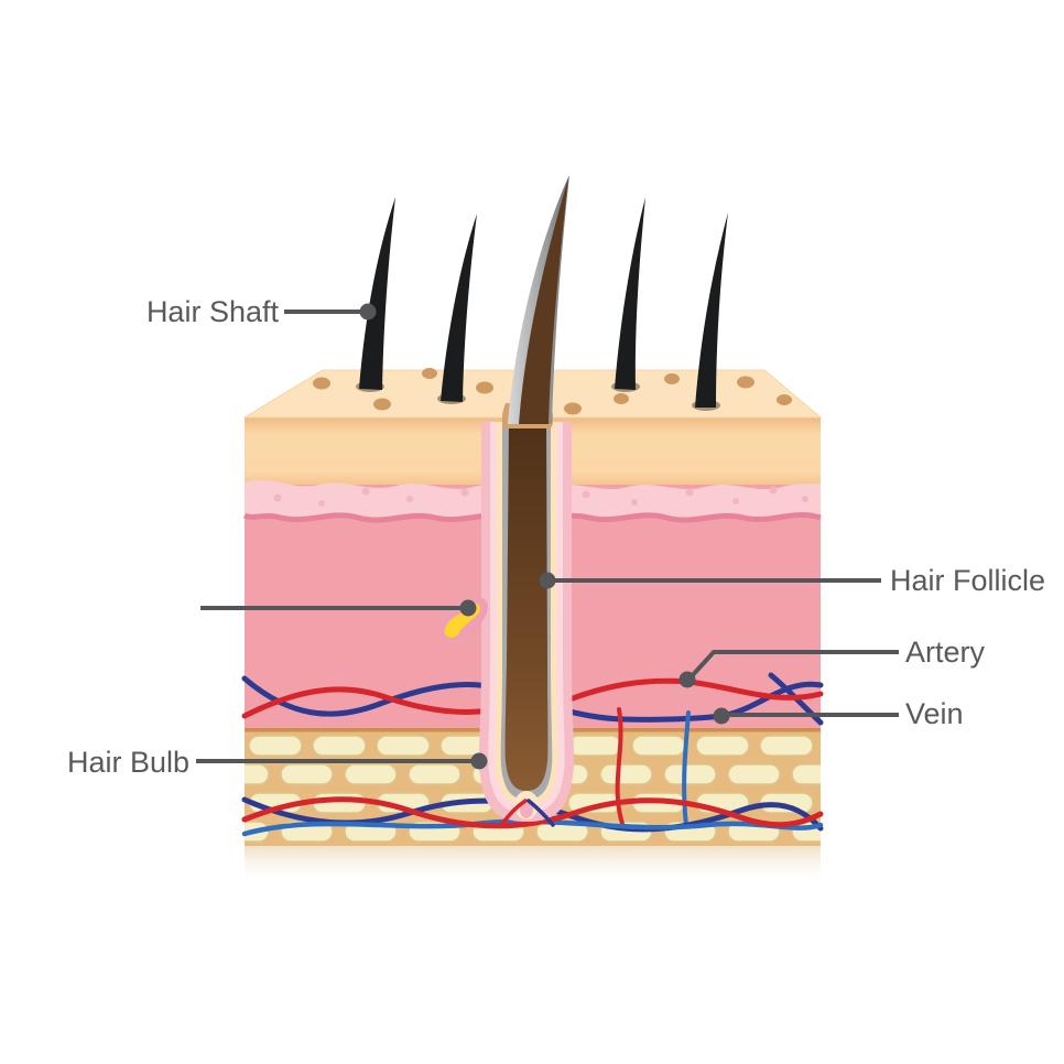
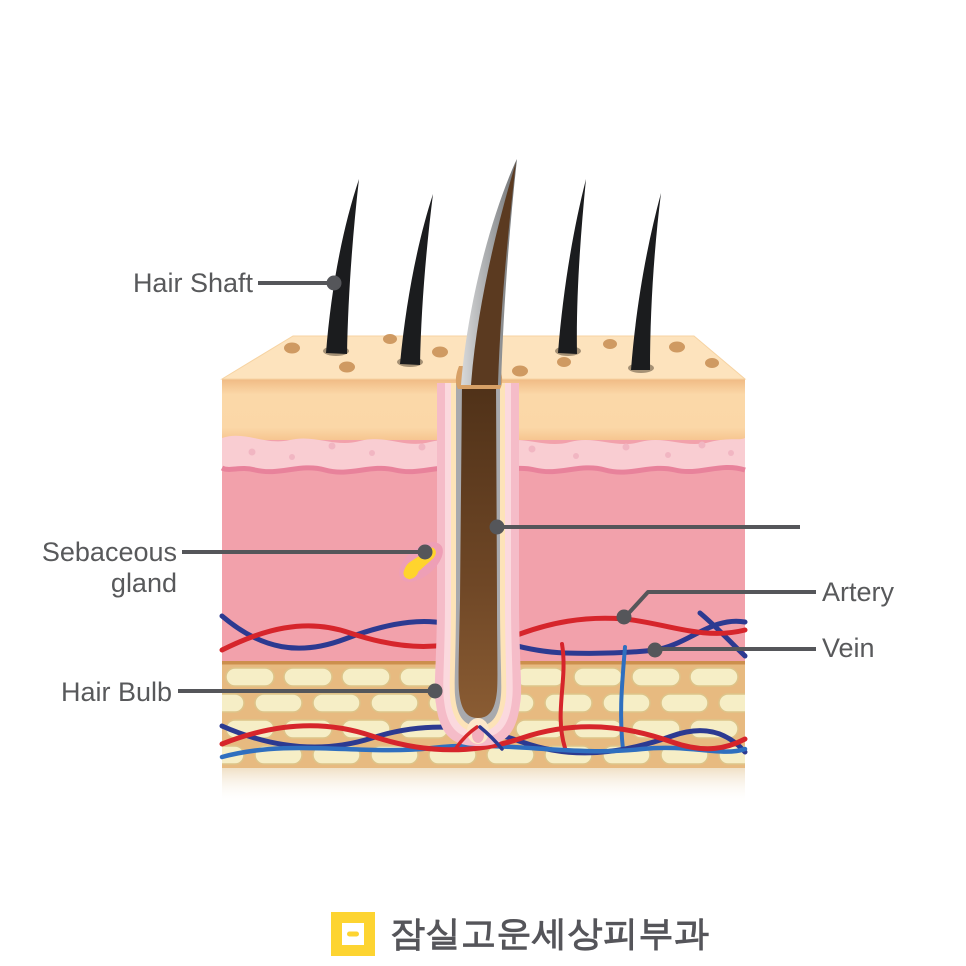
  Hair Shaft
+ Sebaceous
+ gland
  Hair Bulb
- Hair Follicle
  Artery
  Vein
+ 잠실고운세상피부과
